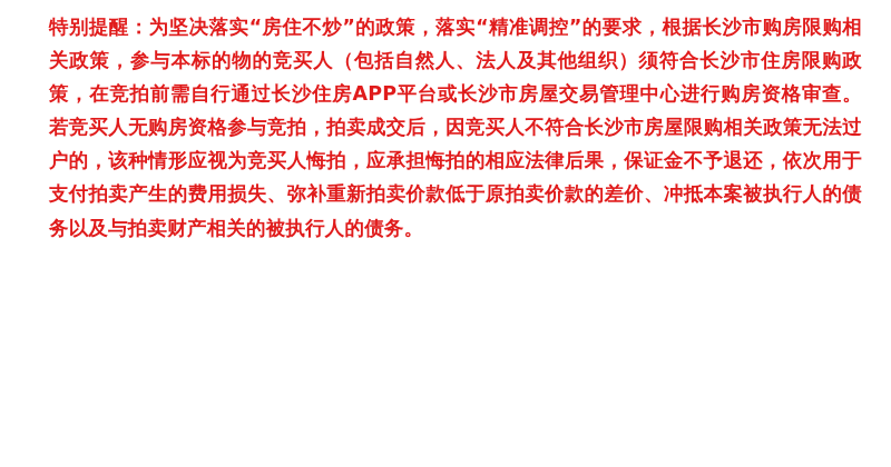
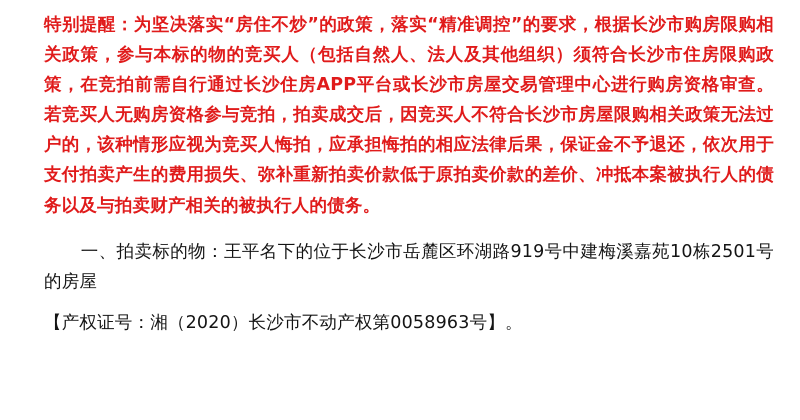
  特别提醒：为坚决落实“房住不炒”的政策，落实“精准调控”的要求，根据长沙市购房限购相关政策，参与本标的物的竞买人（包括自然人、法人及其他组织）须符合长沙市住房限购政策，在竞拍前需自行通过长沙住房APP平台或长沙市房屋交易管理中心进行购房资格审查。若竞买人无购房资格参与竞拍，拍卖成交后，因竞买人不符合长沙市房屋限购相关政策无法过户的，该种情形应视为竞买人悔拍，应承担悔拍的相应法律后果，保证金不予退还，依次用于支付拍卖产生的费用损失、弥补重新拍卖价款低于原拍卖价款的差价、冲抵本案被执行人的债务以及与拍卖财产相关的被执行人的债务。
+ 一、拍卖标的物：王平名下的位于长沙市岳麓区环湖路919号中建梅溪嘉苑10栋2501号的房屋
+ 【产权证号：湘（2020）长沙市不动产权第0058963号】。
